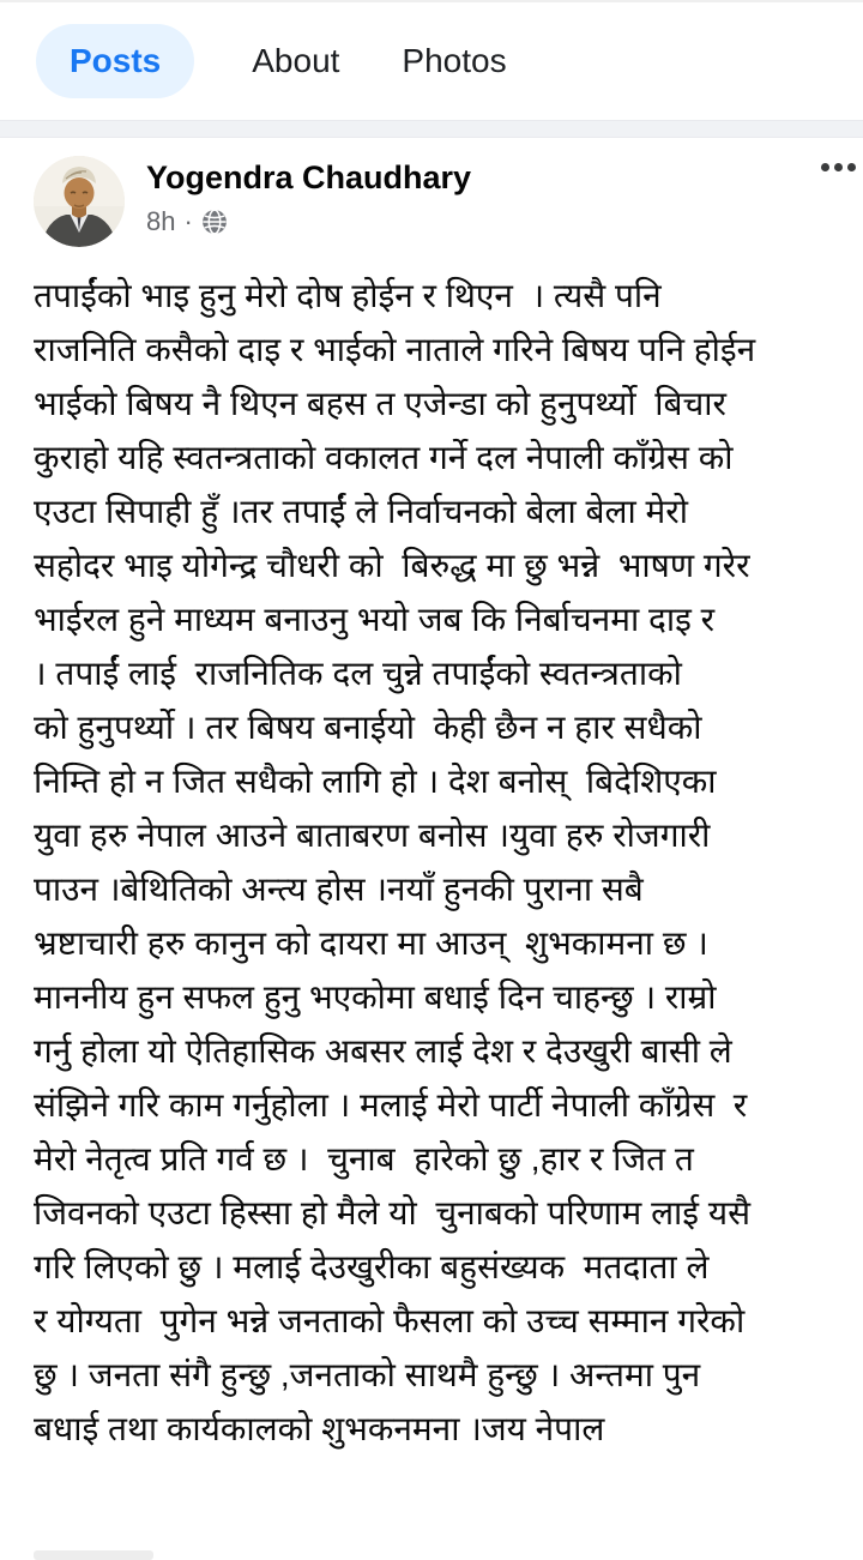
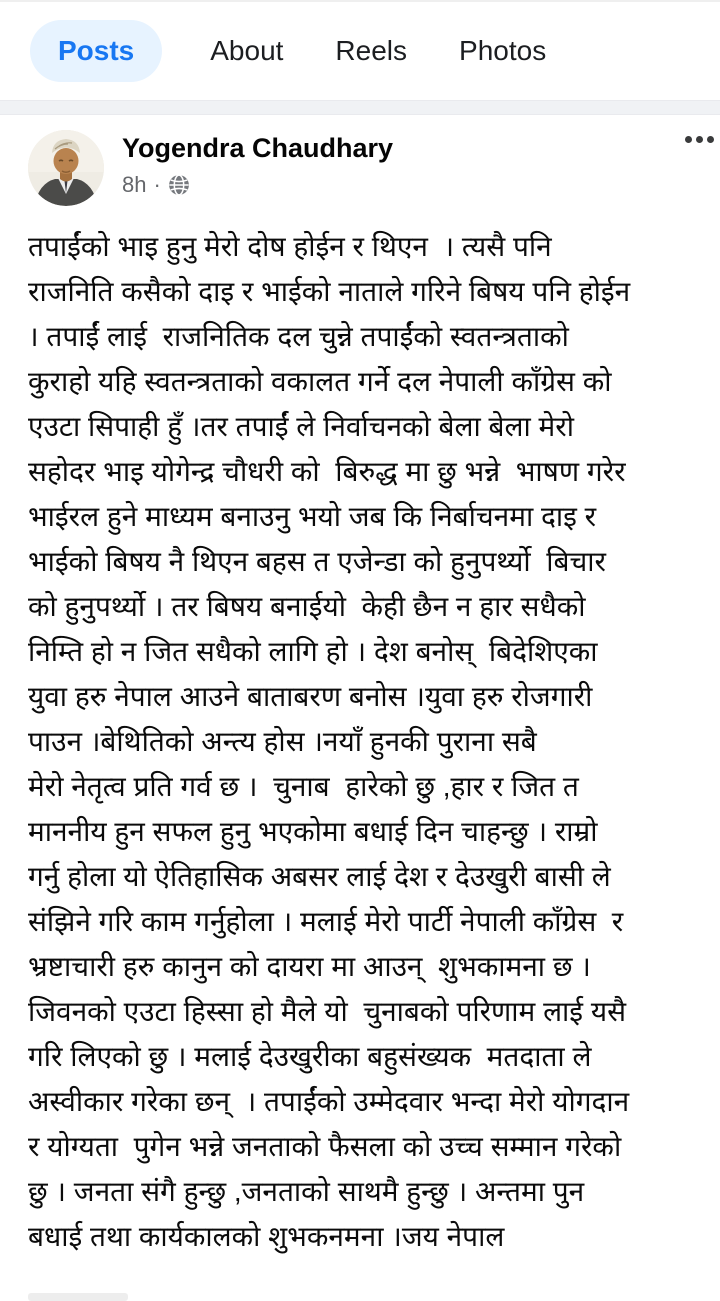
  Posts
  About
+ Reels
  Photos
  Yogendra Chaudhary
  8h
  ·
  तपाईंको भाइ हुनु मेरो दोष होईन र थिएन । त्यसै पनि
  राजनिति कसैको दाइ र भाईको नाताले गरिने बिषय पनि होईन
- भाईको बिषय नै थिएन बहस त एजेन्डा को हुनुपर्थ्यो बिचार
+ । तपाईं लाई राजनितिक दल चुन्ने तपाईंको स्वतन्त्रताको
  कुराहो यहि स्वतन्त्रताको वकालत गर्ने दल नेपाली काँग्रेस को
  एउटा सिपाही हुँ ।तर तपाईं ले निर्वाचनको बेला बेला मेरो
  सहोदर भाइ योगेन्द्र चौधरी को बिरुद्ध मा छु भन्ने भाषण गरेर
  भाईरल हुने माध्यम बनाउनु भयो जब कि निर्बाचनमा दाइ र
- । तपाईं लाई राजनितिक दल चुन्ने तपाईंको स्वतन्त्रताको
+ भाईको बिषय नै थिएन बहस त एजेन्डा को हुनुपर्थ्यो बिचार
  को हुनुपर्थ्यो । तर बिषय बनाईयो केही छैन न हार सधैको
  निम्ति हो न जित सधैको लागि हो । देश बनोस् बिदेशिएका
  युवा हरु नेपाल आउने बाताबरण बनोस ।युवा हरु रोजगारी
  पाउन ।बेथितिको अन्त्य होस ।नयाँ हुनकी पुराना सबै
- भ्रष्टाचारी हरु कानुन को दायरा मा आउन् शुभकामना छ ।
+ मेरो नेतृत्व प्रति गर्व छ । चुनाब हारेको छु ,हार र जित त
  माननीय हुन सफल हुनु भएकोमा बधाई दिन चाहन्छु । राम्रो
  गर्नु होला यो ऐतिहासिक अबसर लाई देश र देउखुरी बासी ले
  संझिने गरि काम गर्नुहोला । मलाई मेरो पार्टी नेपाली काँग्रेस र
- मेरो नेतृत्व प्रति गर्व छ । चुनाब हारेको छु ,हार र जित त
+ भ्रष्टाचारी हरु कानुन को दायरा मा आउन् शुभकामना छ ।
  जिवनको एउटा हिस्सा हो मैले यो चुनाबको परिणाम लाई यसै
  गरि लिएको छु । मलाई देउखुरीका बहुसंख्यक मतदाता ले
+ अस्वीकार गरेका छन् । तपाईंको उम्मेदवार भन्दा मेरो योगदान
  र योग्यता पुगेन भन्ने जनताको फैसला को उच्च सम्मान गरेको
  छु । जनता संगै हुन्छु ,जनताको साथमै हुन्छु । अन्तमा पुन
  बधाई तथा कार्यकालको शुभकनमना ।जय नेपाल
